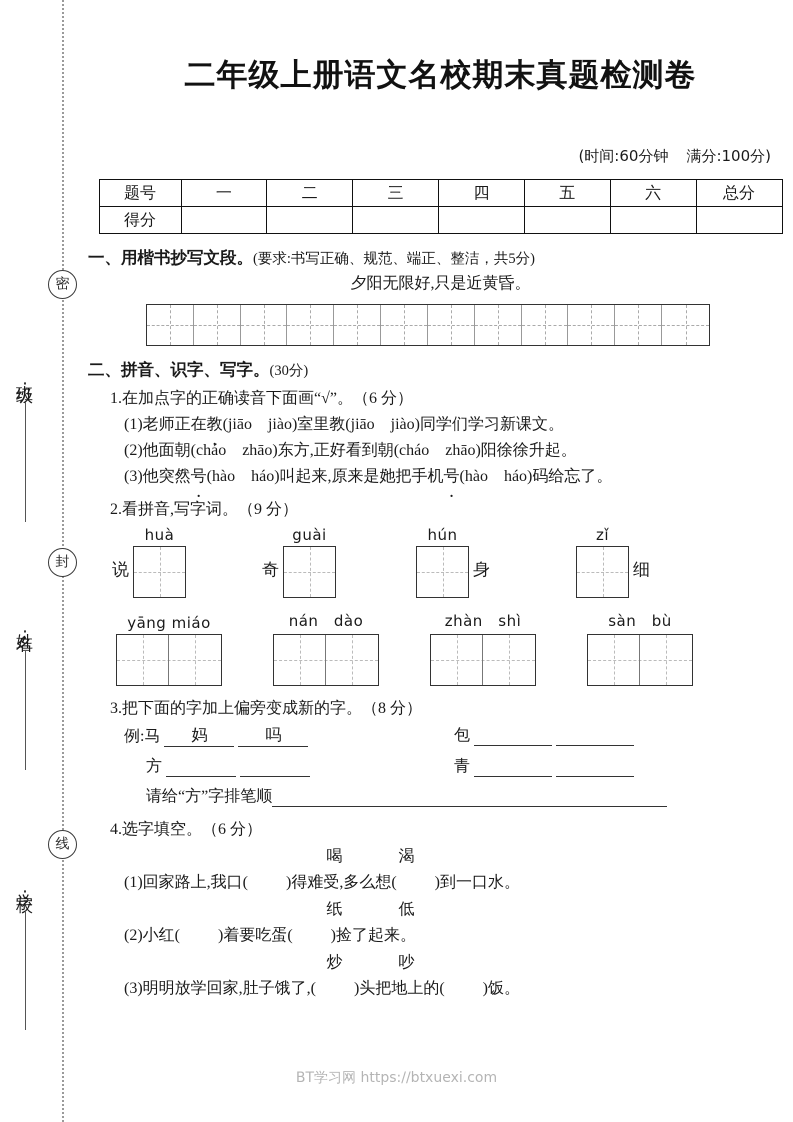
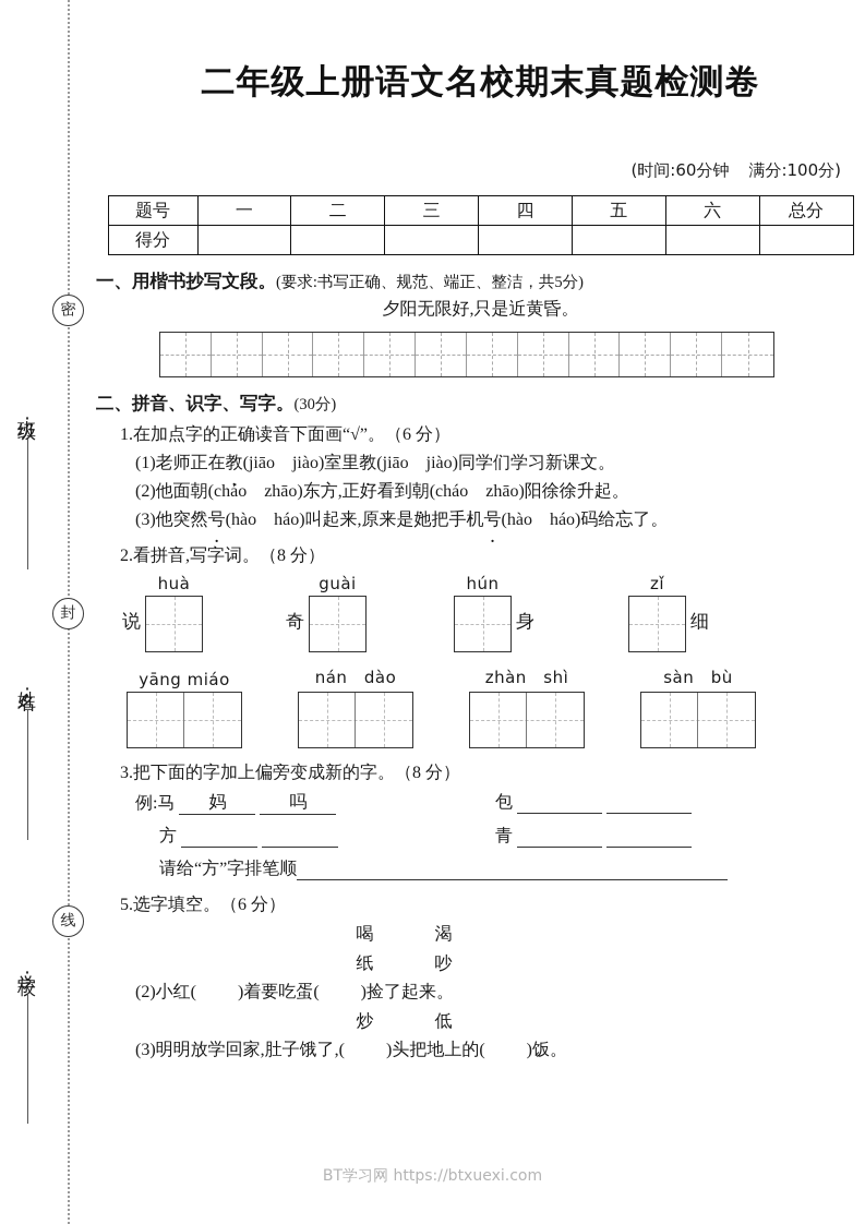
  密
  封
  线
  二年级上册语文名校期末真题检测卷
  (时间:60分钟 满分:100分)
  题号	一	二	三	四	五	六	总分
  得分
  一、用楷书抄写文段。(要求:书写正确、规范、端正、整洁，共5分)
  夕阳无限好,只是近黄昏。
  二、拼音、识字、写字。(30分)
  1.在加点字的正确读音下面画“√”。（6 分）
  (1)老师正在教(jiāo jiào)室里教(jiāo jiào)同学们学习新课文。
  (2)他面朝(cháo zhāo)东方,正好看到朝(cháo zhāo)阳徐徐升起。
  (3)他突然号(hào háo)叫起来,原来是她把手机号(hào háo)码给忘了。
- 2.看拼音,写字词。（9 分）
+ 2.看拼音,写字词。（8 分）
  说
  huà
  奇
  guài
  hún
  身
  zǐ
  细
  yāng miáo
  nán dào
  zhàn shì
  sàn bù
  3.把下面的字加上偏旁变成新的字。（8 分）
  例:马 妈 吗
  包
  方
  青
  请给“方”字排笔顺
- 4.选字填空。（6 分）
+ 5.选字填空。（6 分）
  喝 渴
- (1)回家路上,我口( )得难受,多么想( )到一口水。
- 纸 低
+ 纸 吵
  (2)小红( )着要吃蛋( )捡了起来。
- 炒 吵
+ 炒 低
  (3)明明放学回家,肚子饿了,( )头把地上的( )饭。
  BT学习网 https://btxuexi.com
